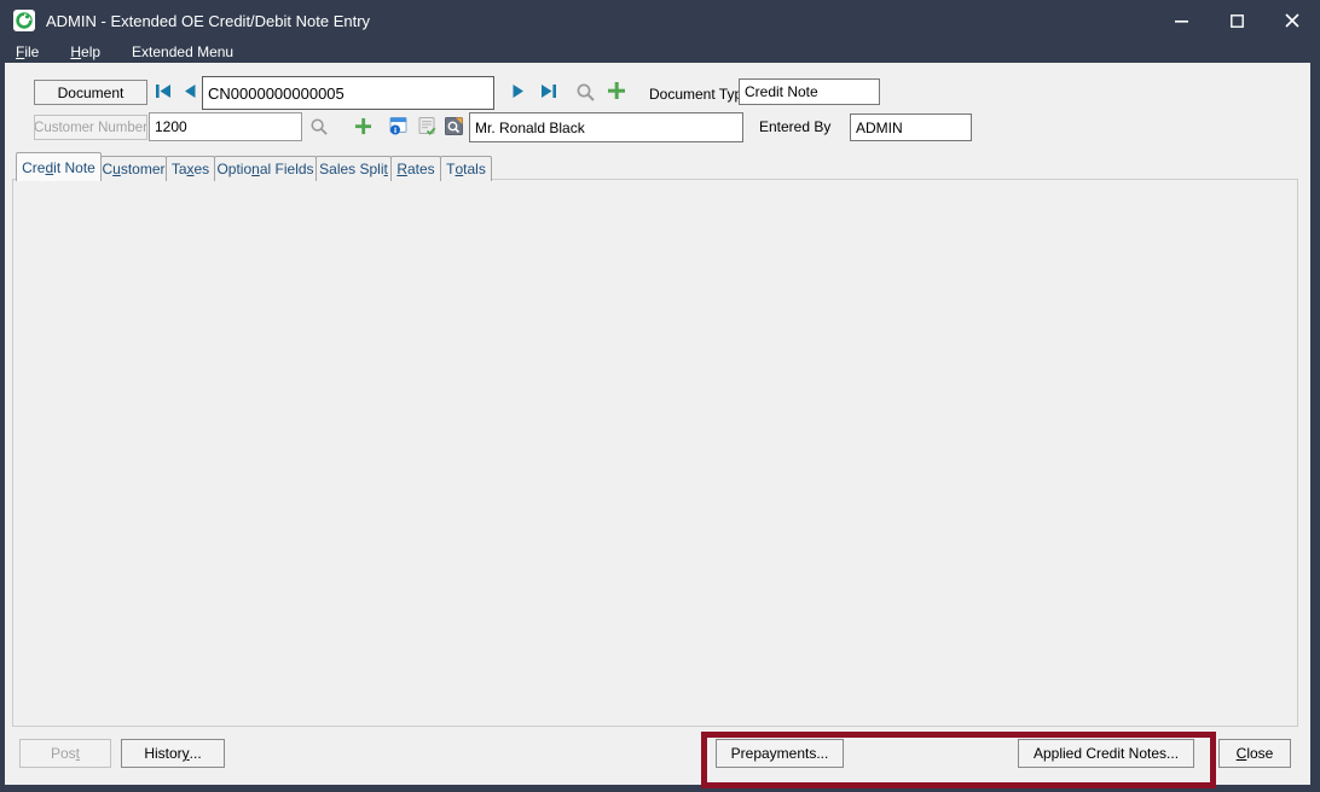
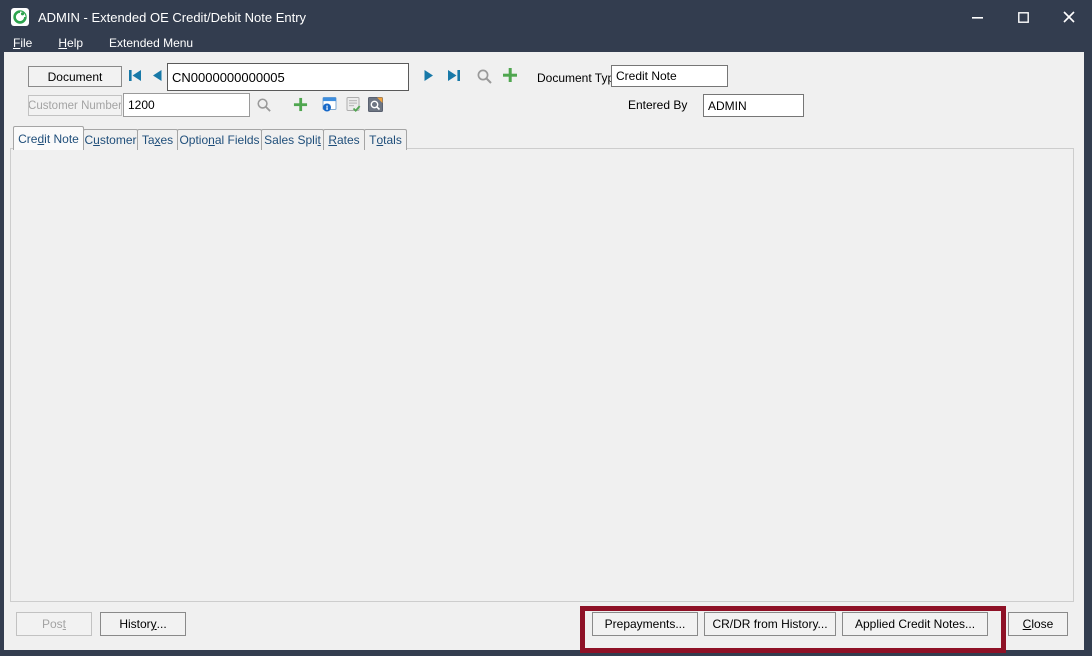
  ADMIN - Extended OE Credit/Debit Note Entry
  F
  ile
  H
  elp
  Extended Menu
  Document
  CN0000000000005
  Document Ty
  Credit Note
  Customer Number
  1200
- Mr. Ronald Black
  Entered By
  ADMIN
  Cre
  d
  it Note
  C
  u
  stomer
  Ta
  x
  es
  Optio
  n
  al Fields
  Sales Spli
  t
  R
  ates
  T
  o
  tals
  Pos
  t
  Histor
  y
  ...
  Prepayments...
+ CR/DR from History...
  Applied Credit Notes...
  C
  lose
